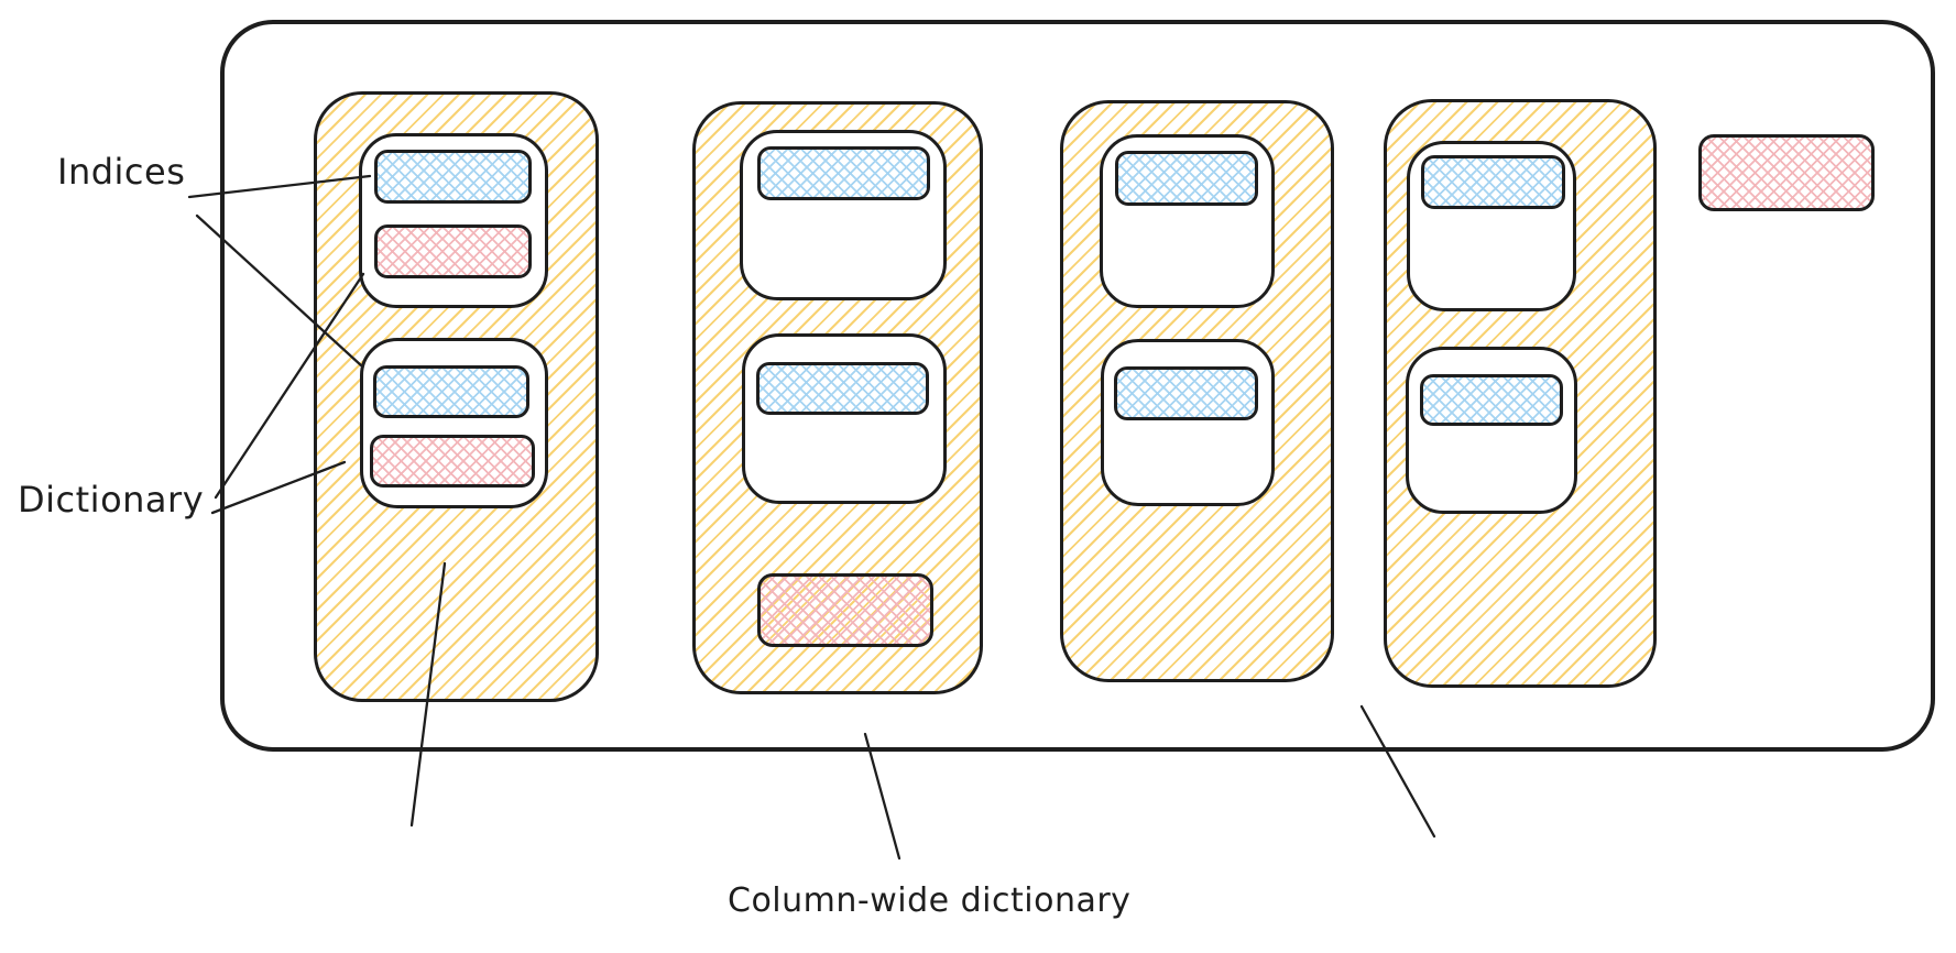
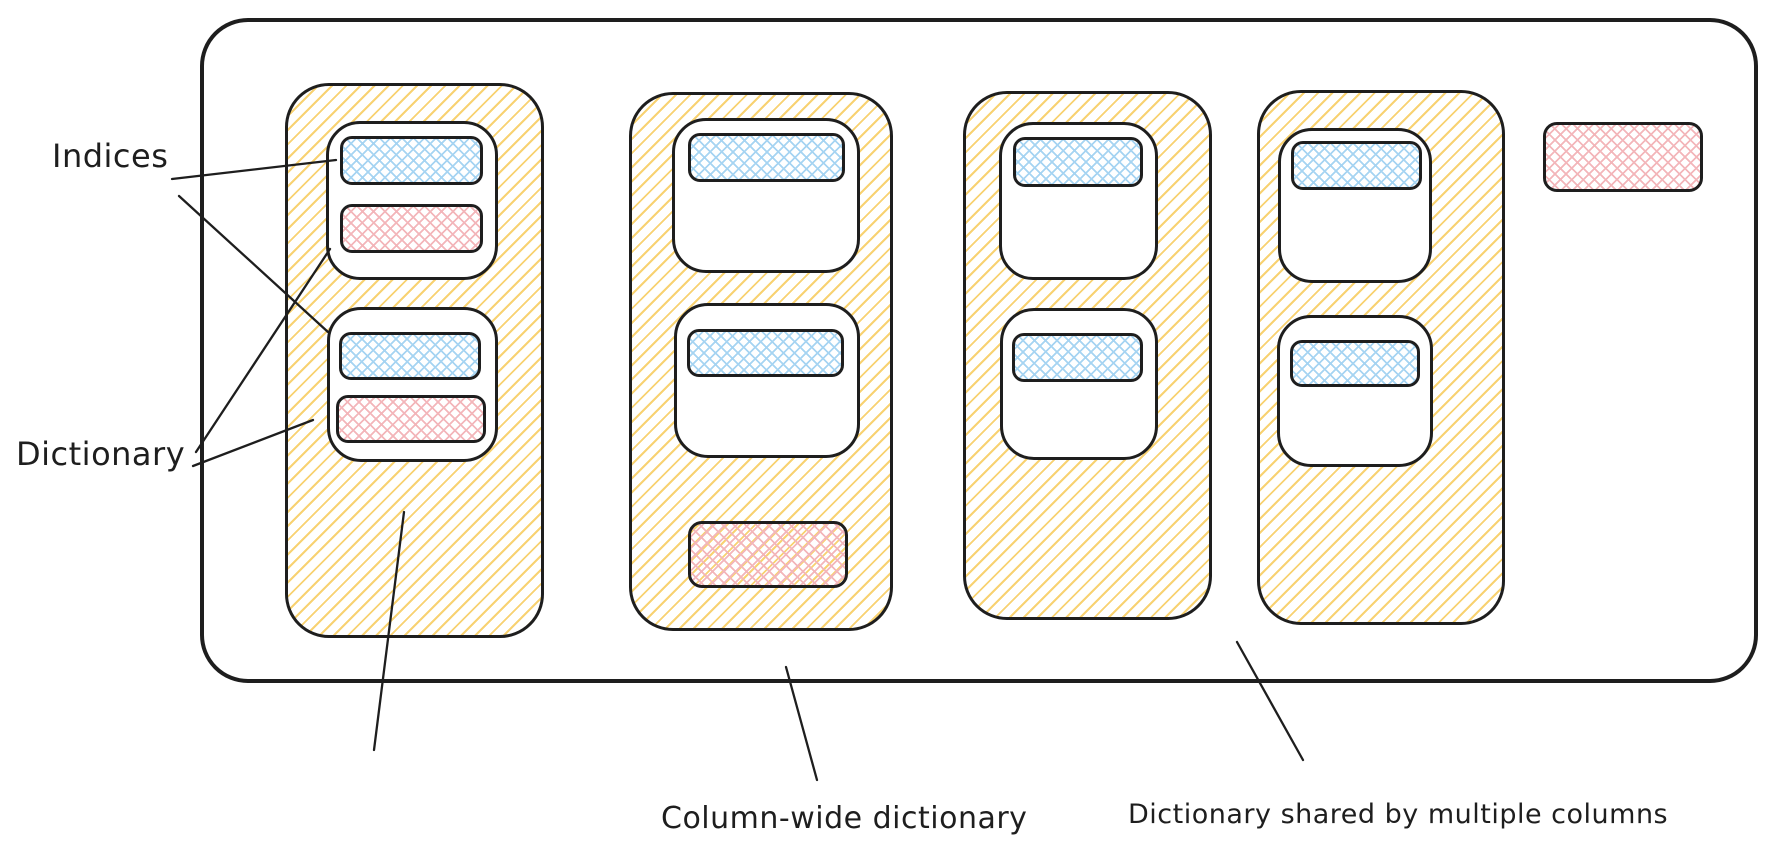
  Indices
  Dictionary
  Column-wide dictionary
+ Dictionary shared by multiple columns
